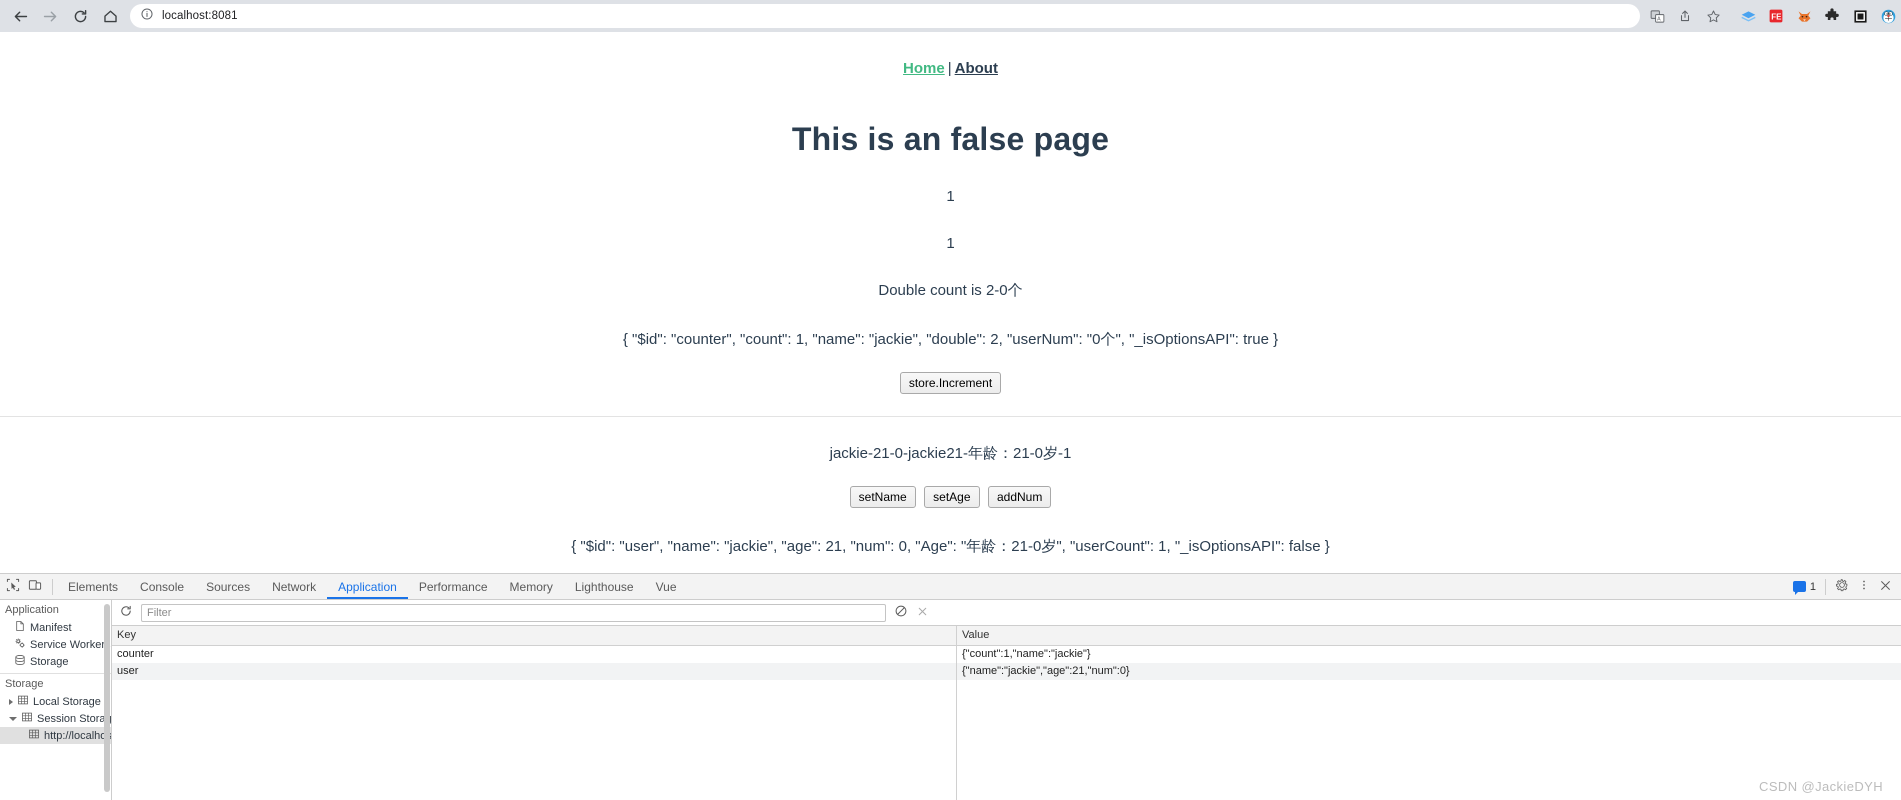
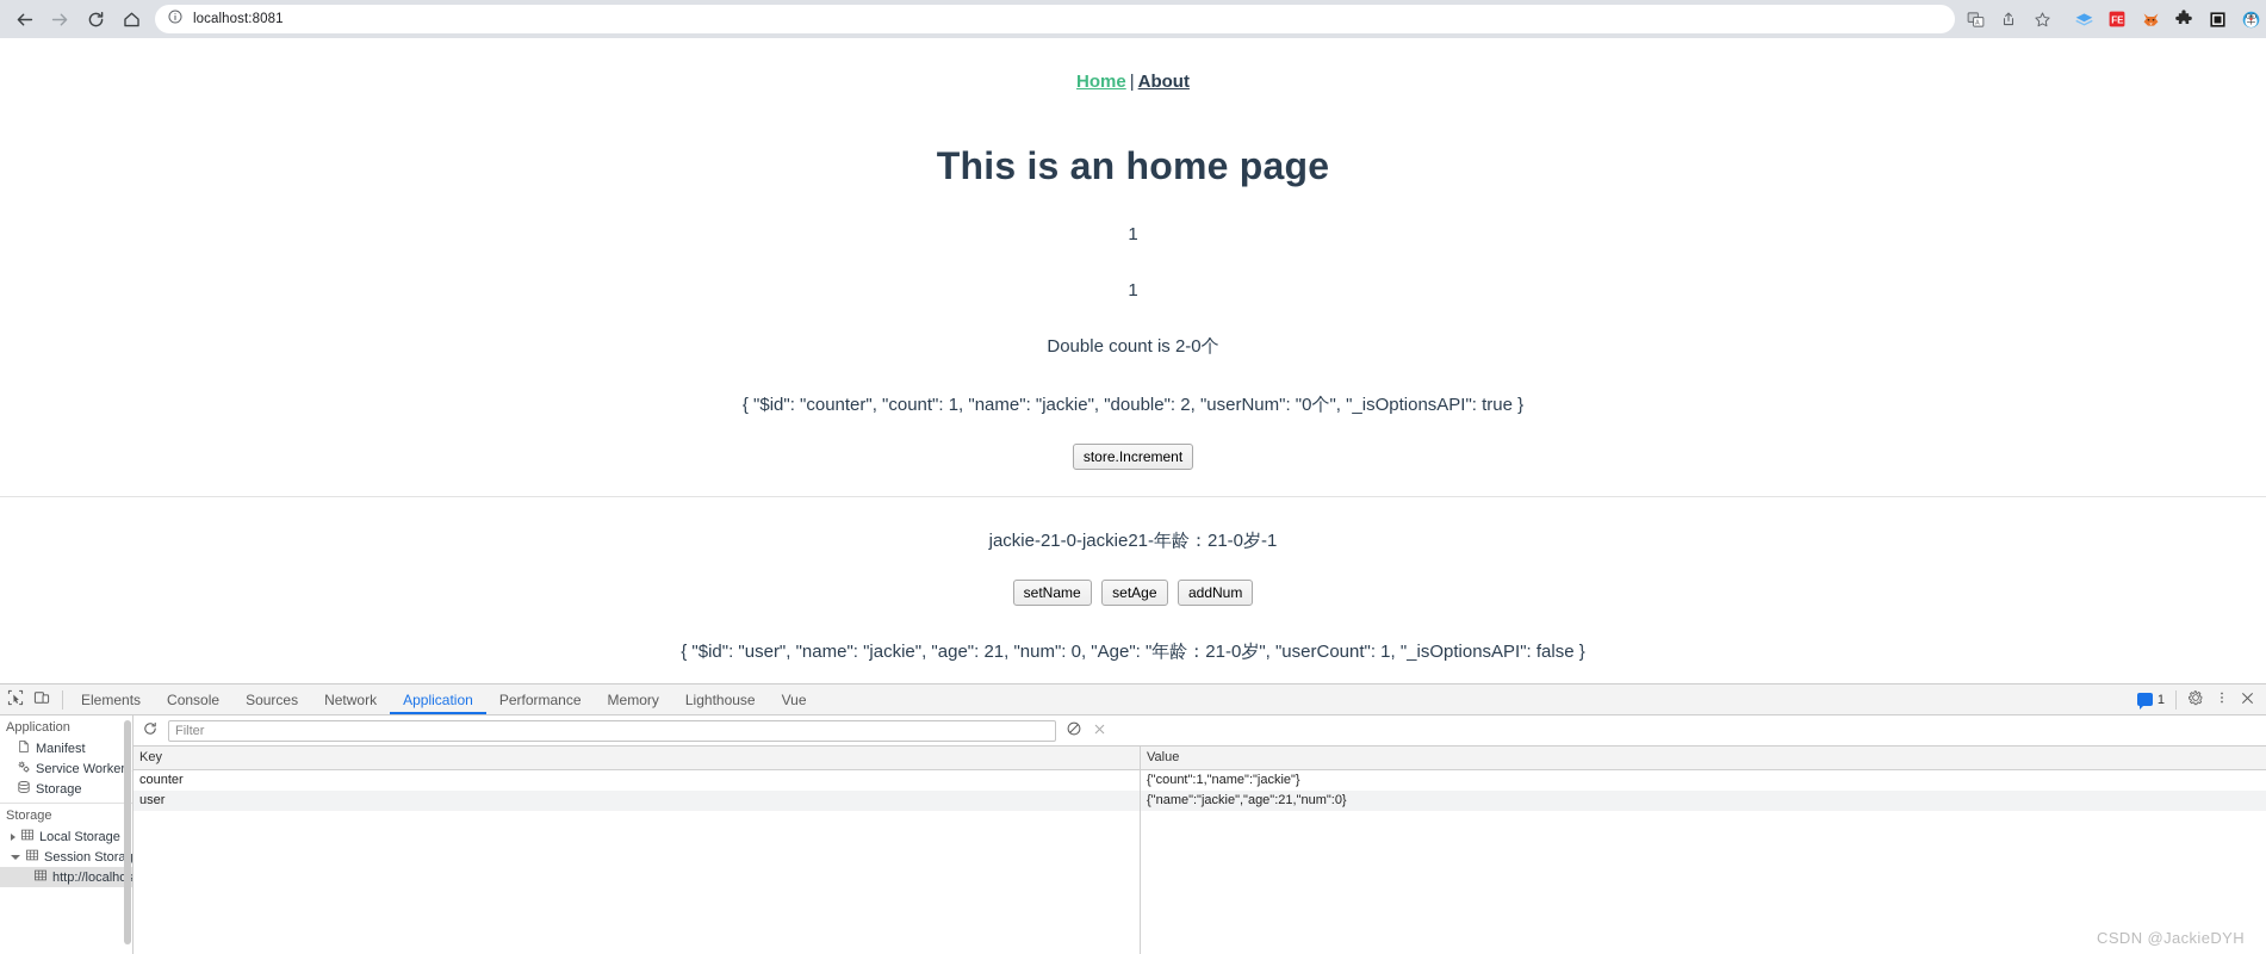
  localhost:8081
  FE
  Home | About
- This is an false page
+ This is an home page
  1
  1
  Double count is 2-0个
  { "$id": "counter", "count": 1, "name": "jackie", "double": 2, "userNum": "0个", "_isOptionsAPI": true }
  store.Increment
  jackie-21-0-jackie21-年龄：21-0岁-1
  setName setAge addNum
  { "$id": "user", "name": "jackie", "age": 21, "num": 0, "Age": "年龄：21-0岁", "userCount": 1, "_isOptionsAPI": false }
  Elements
  Console
  Sources
  Network
  Application
  Performance
  Memory
  Lighthouse
  Vue
  1
  Application
  Manifest
  Service Worke
  Storage
  Storage
  Local Storage
  Session Stora
  http://localh
  Filter
  Key
  Value
  counter
  {"count":1,"name":"jackie"}
  user
  {"name":"jackie","age":21,"num":0}
  CSDN @JackieDYH
